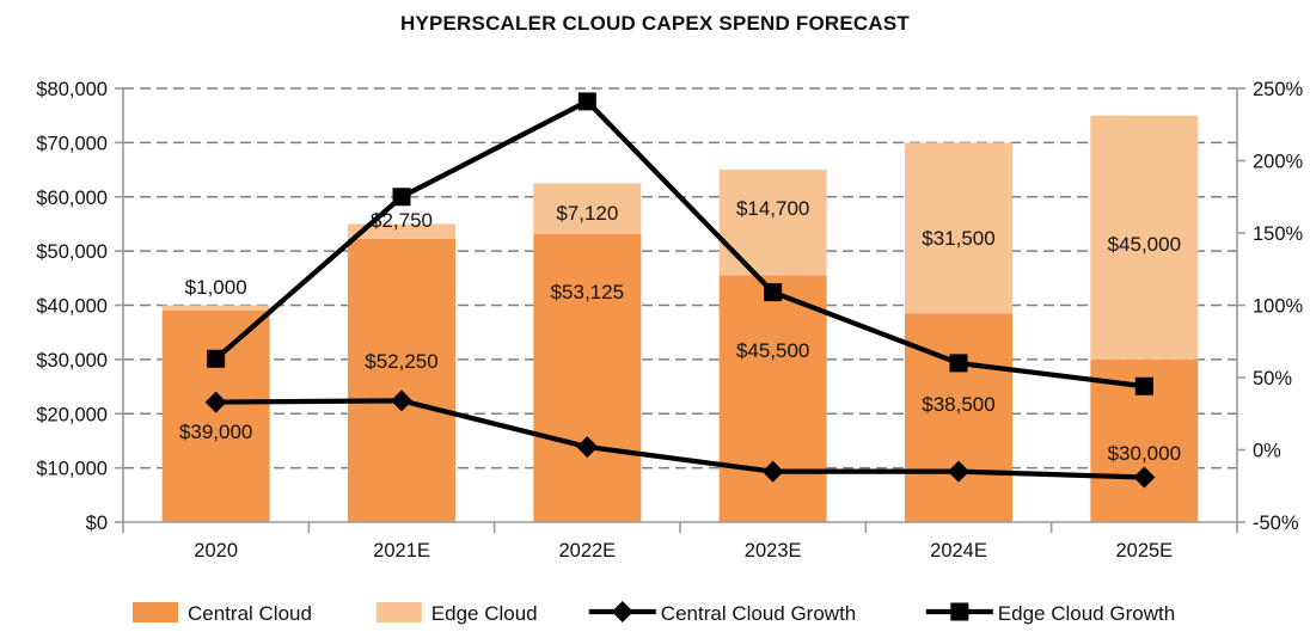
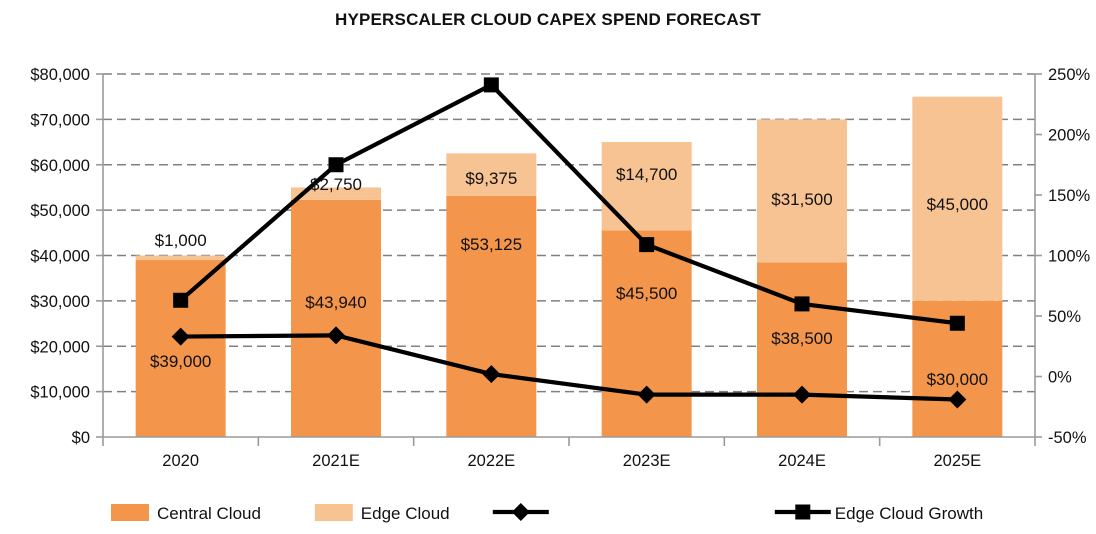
  HYPERSCALER CLOUD CAPEX SPEND FORECAST
  $0
  $10,000
  $20,000
  $30,000
  $40,000
  $50,000
  $60,000
  $70,000
  $80,000
  -50%
  0%
  50%
  100%
  150%
  200%
  250%
  2020
  2021E
  2022E
  2023E
  2024E
  2025E
  $39,000
  $1,000
- $52,250
+ $43,940
  $2,750
  $53,125
- $7,120
+ $9,375
  $45,500
  $14,700
  $38,500
  $31,500
  $30,000
  $45,000
  Central Cloud
  Edge Cloud
- Central Cloud Growth
  Edge Cloud Growth
